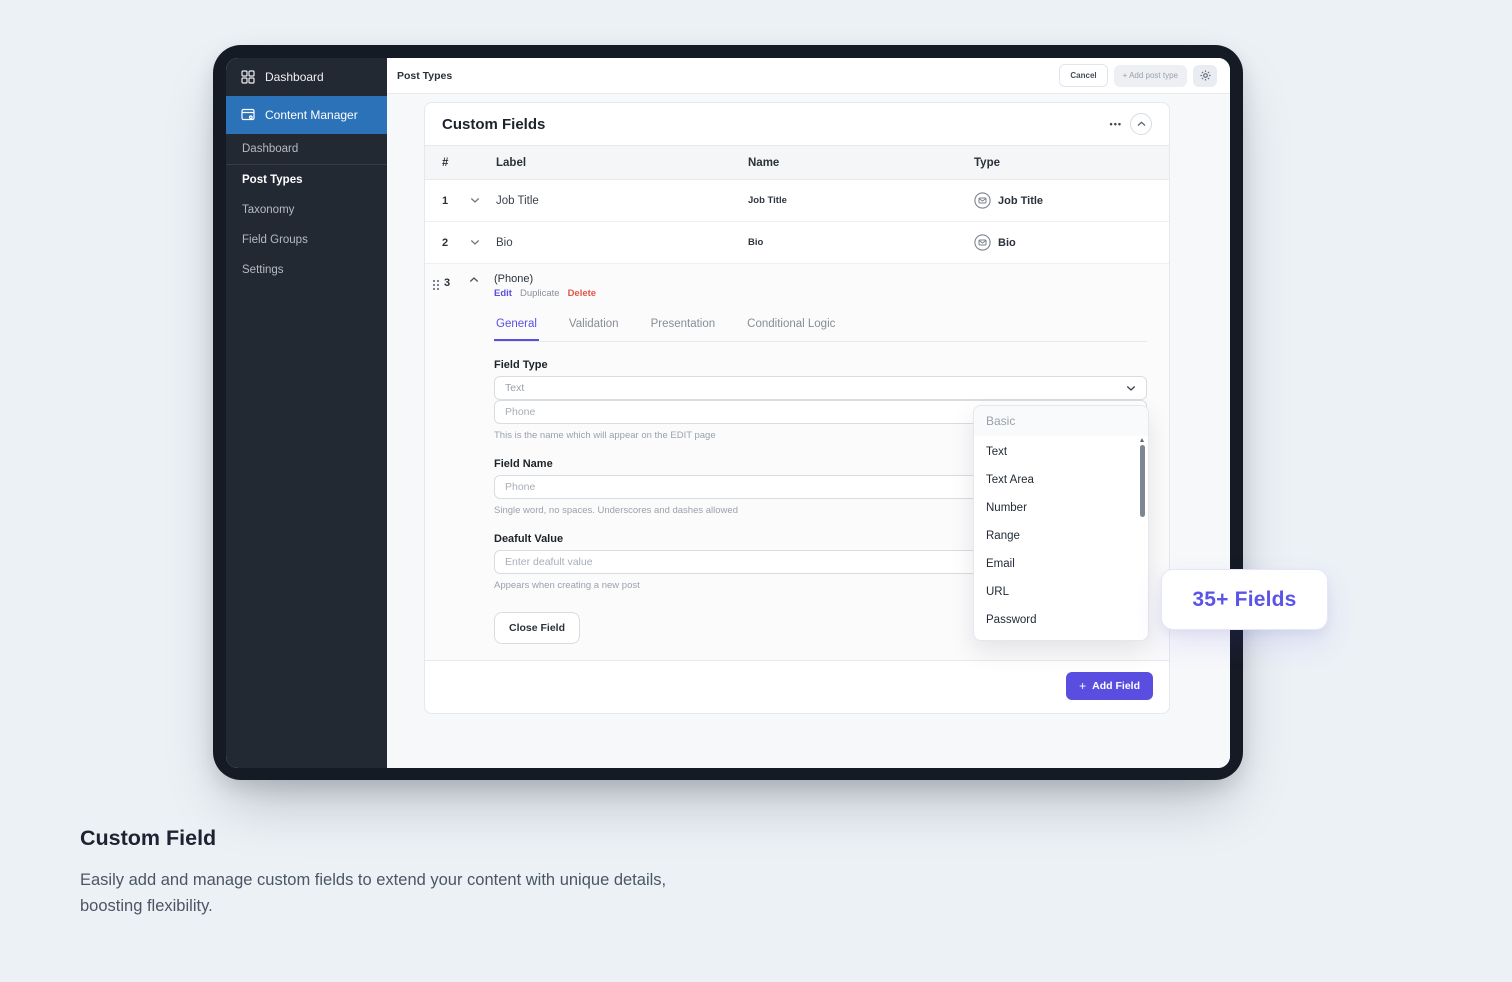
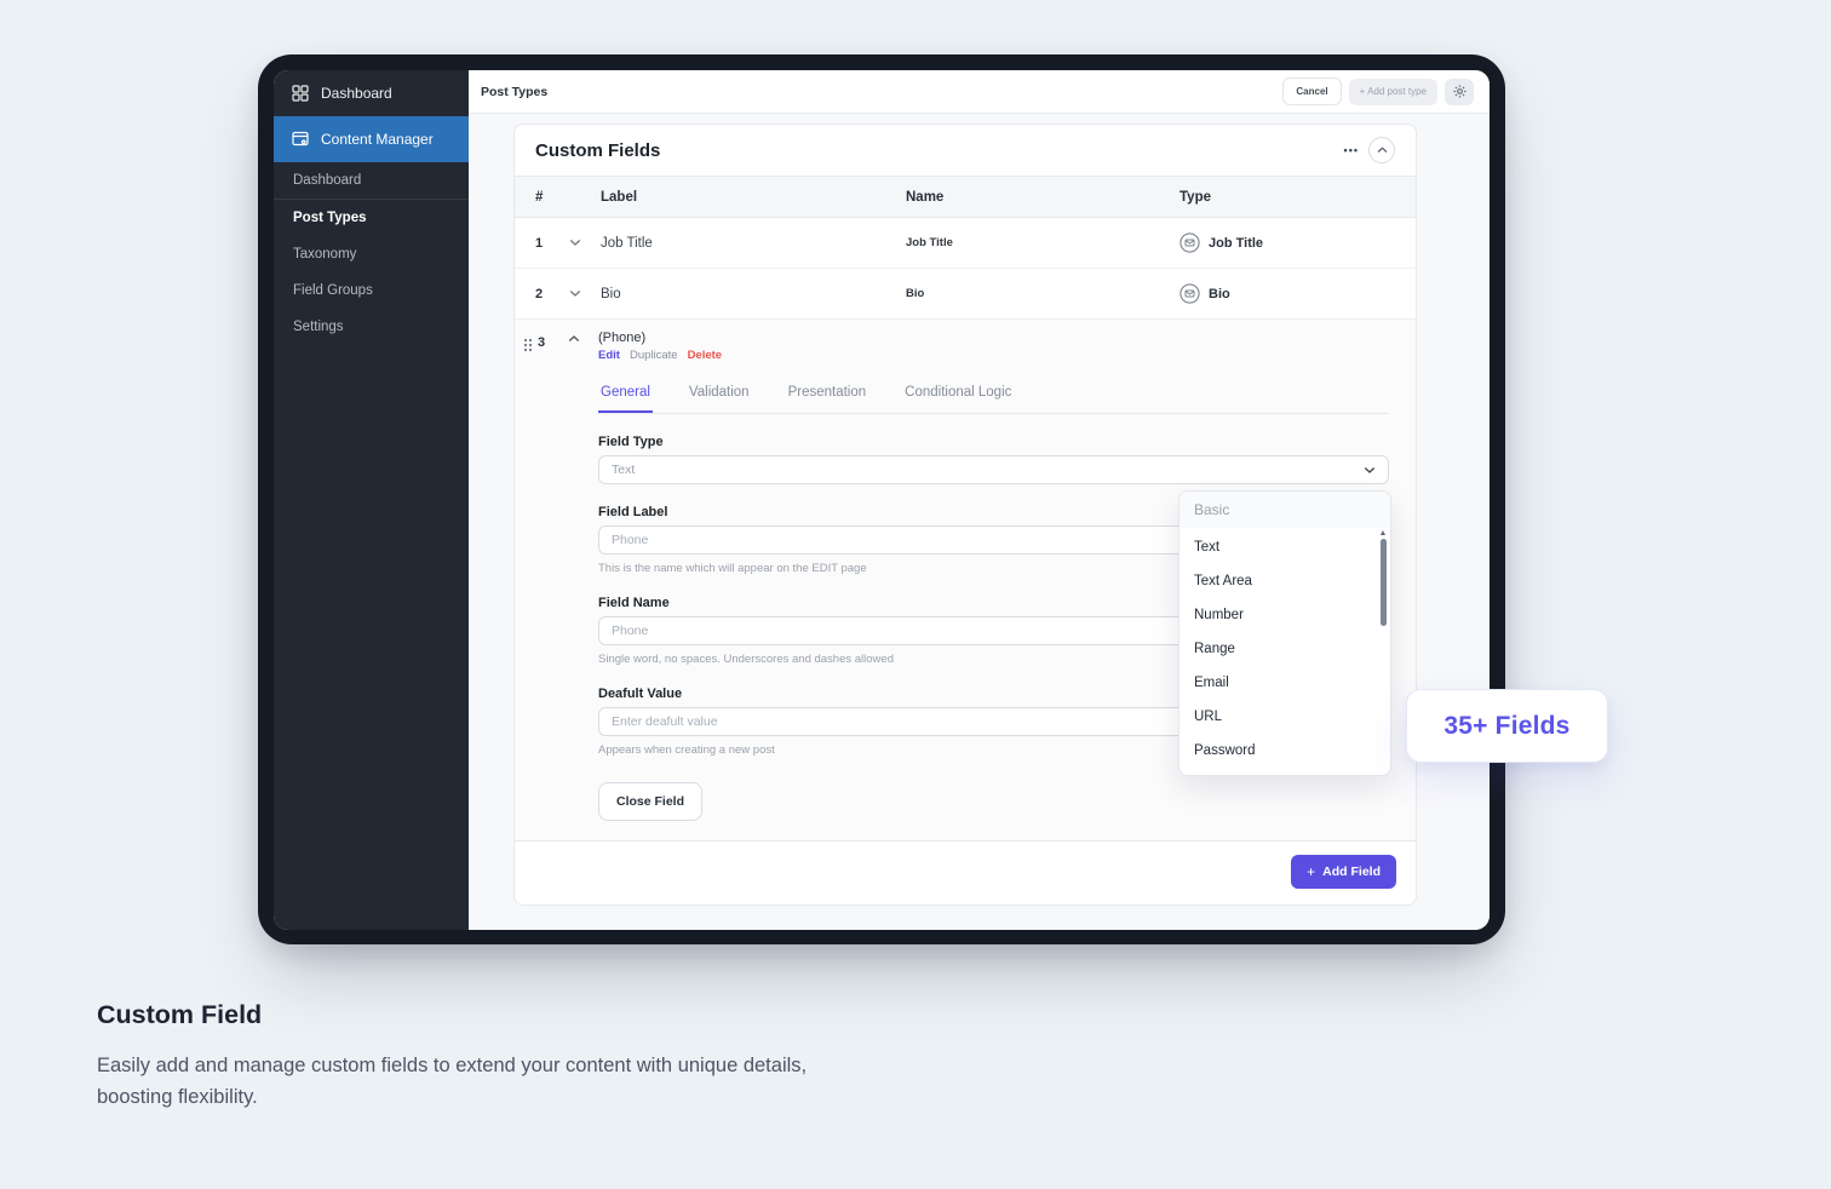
  Dashboard
  Content Manager
  Dashboard
  Post Types
  Taxonomy
  Field Groups
  Settings
  Post Types
  Cancel
  + Add post type
  Custom Fields
  •••
  #
  Label
  Name
  Type
  1
  Job Title
  Job Title
  Job Title
  2
  Bio
  Bio
  Bio
  3
  (Phone)
  Edit
  Duplicate
  Delete
  General
  Validation
  Presentation
  Conditional Logic
  Field Type
  Text
+ Field Label
  Phone
  This is the name which will appear on the EDIT page
  Field Name
  Phone
  Single word, no spaces. Underscores and dashes allowed
  Deafult Value
  Enter deafult value
  Appears when creating a new post
  Close Field
  +
  Add Field
  Basic
  Text
  Text Area
  Number
  Range
  Email
  URL
  Password
  35+ Fields
  Custom Field
  Easily add and manage custom fields to extend your content with unique details, boosting flexibility.
